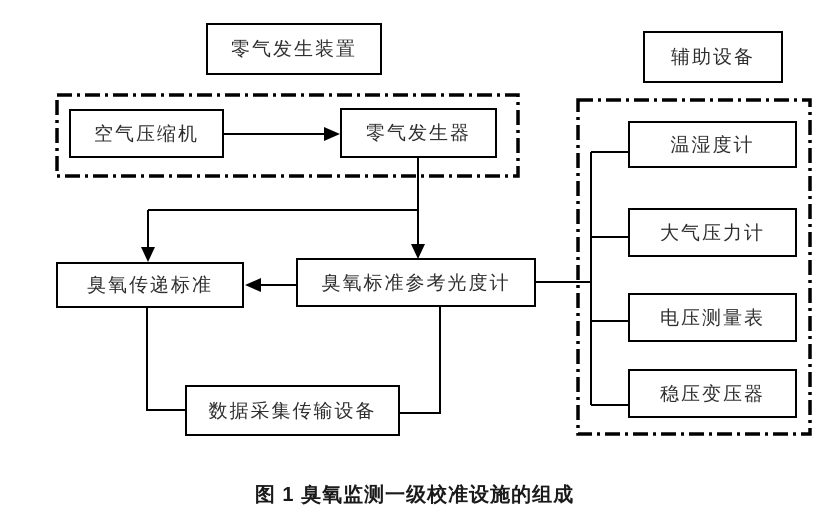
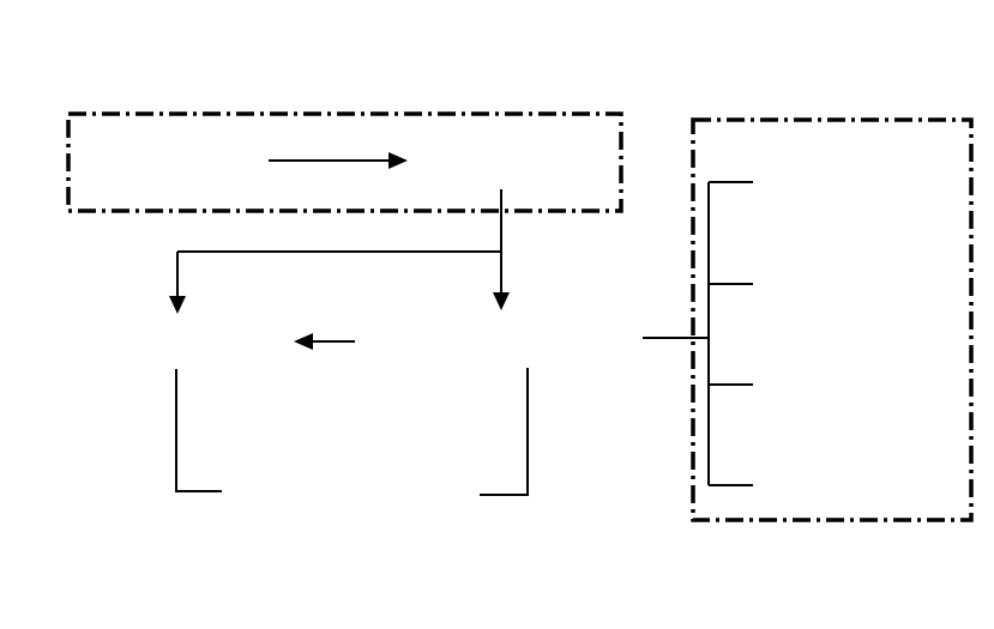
- 零气发生装置
- 辅助设备
- 空气压缩机
- 零气发生器
- 臭氧传递标准
- 臭氧标准参考光度计
- 数据采集传输设备
- 温湿度计
- 大气压力计
- 电压测量表
- 稳压变压器
- 图 1 臭氧监测一级校准设施的组成
